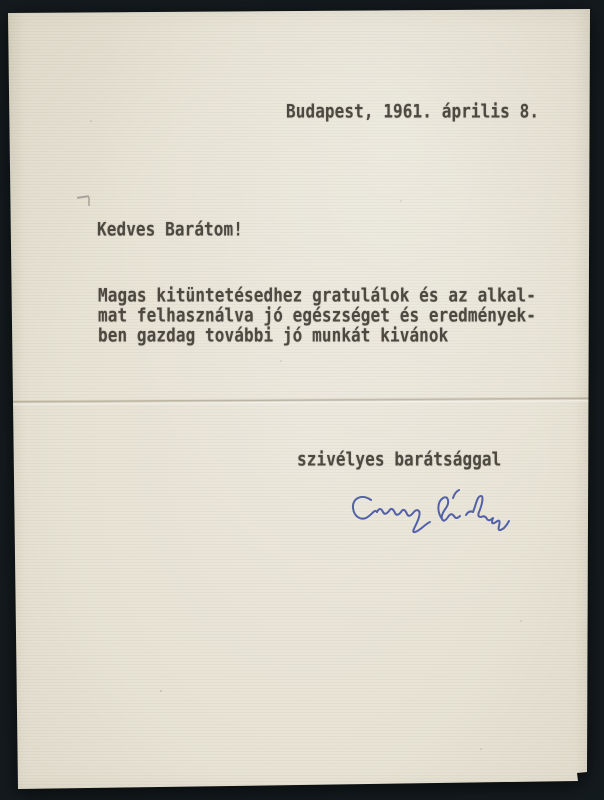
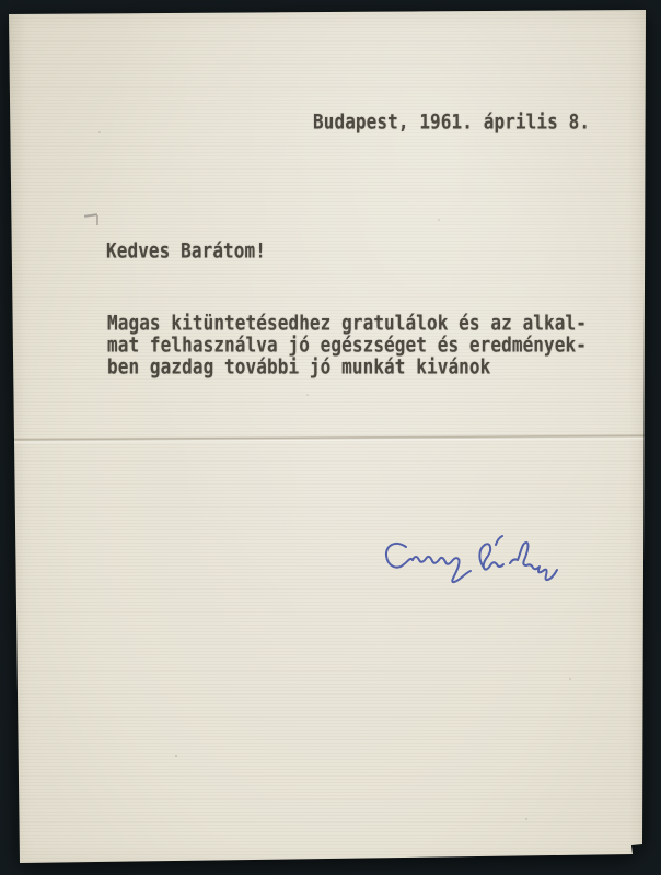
  Budapest, 1961. április 8.
  Kedves Barátom!
  Magas kitüntetésedhez gratulálok és az alkal-
  mat felhasználva jó egészséget és eredmények-
  ben gazdag további jó munkát kivánok
- szivélyes barátsággal
